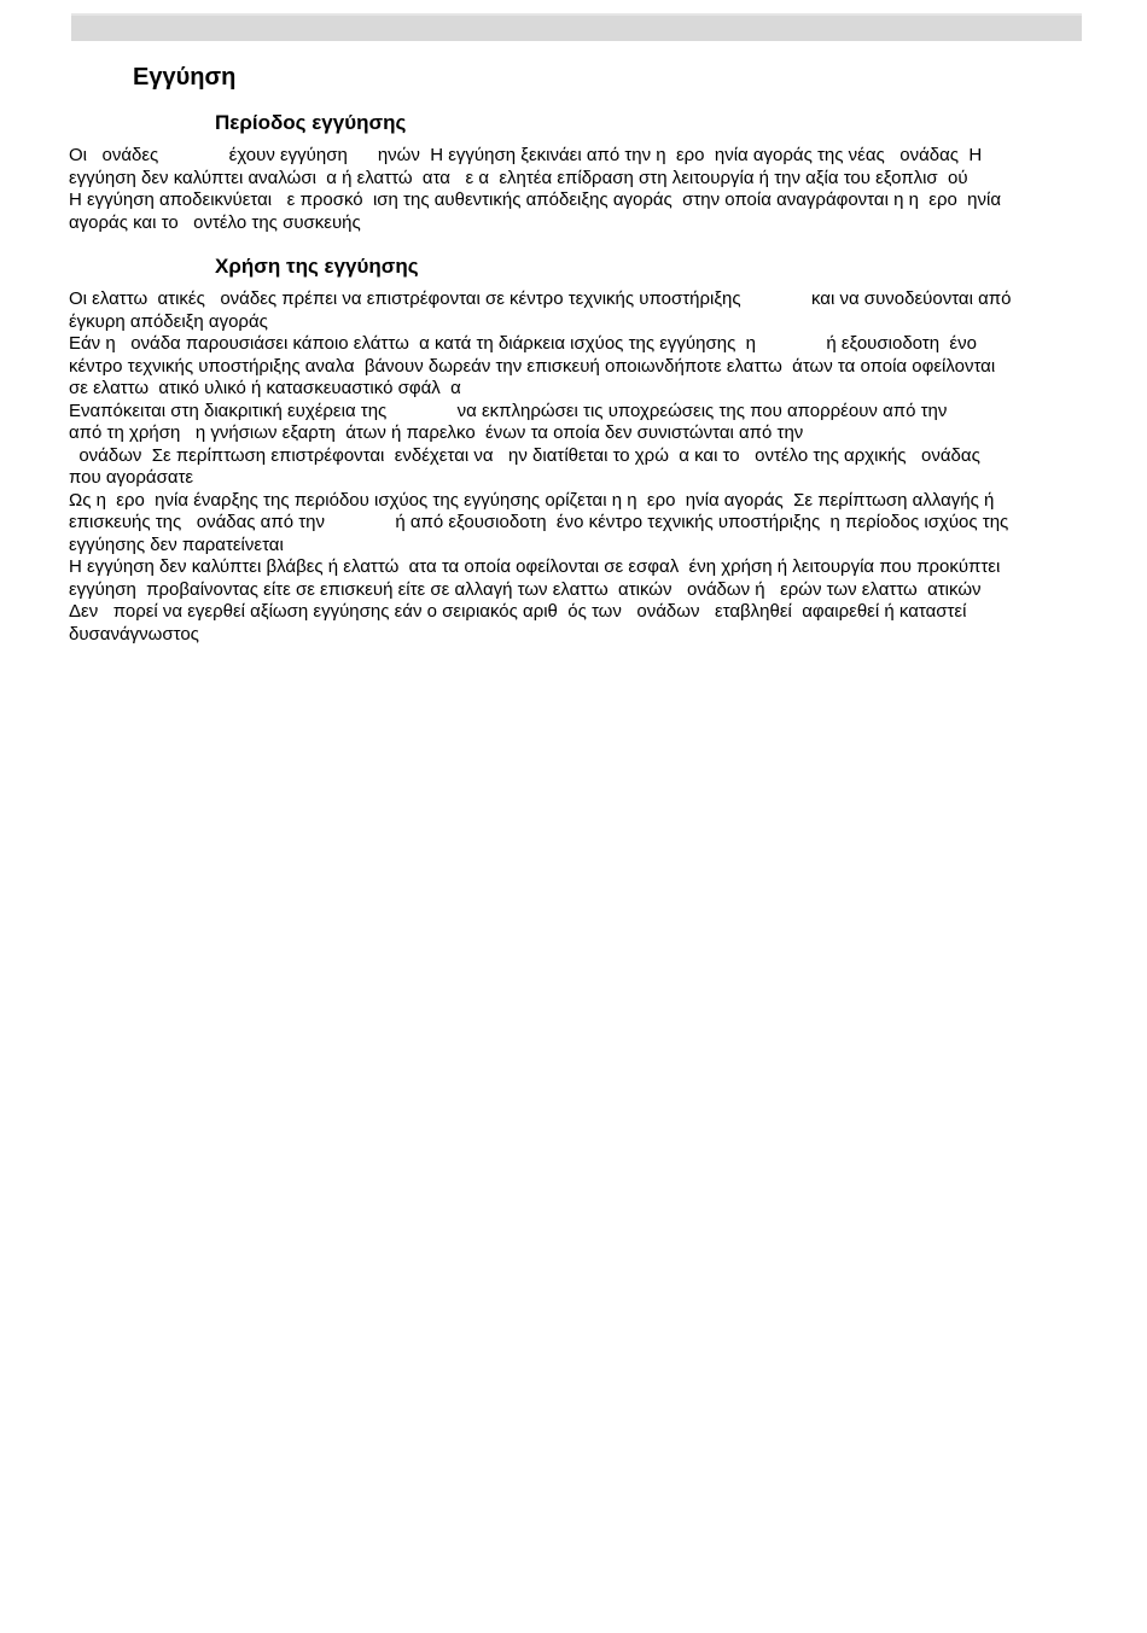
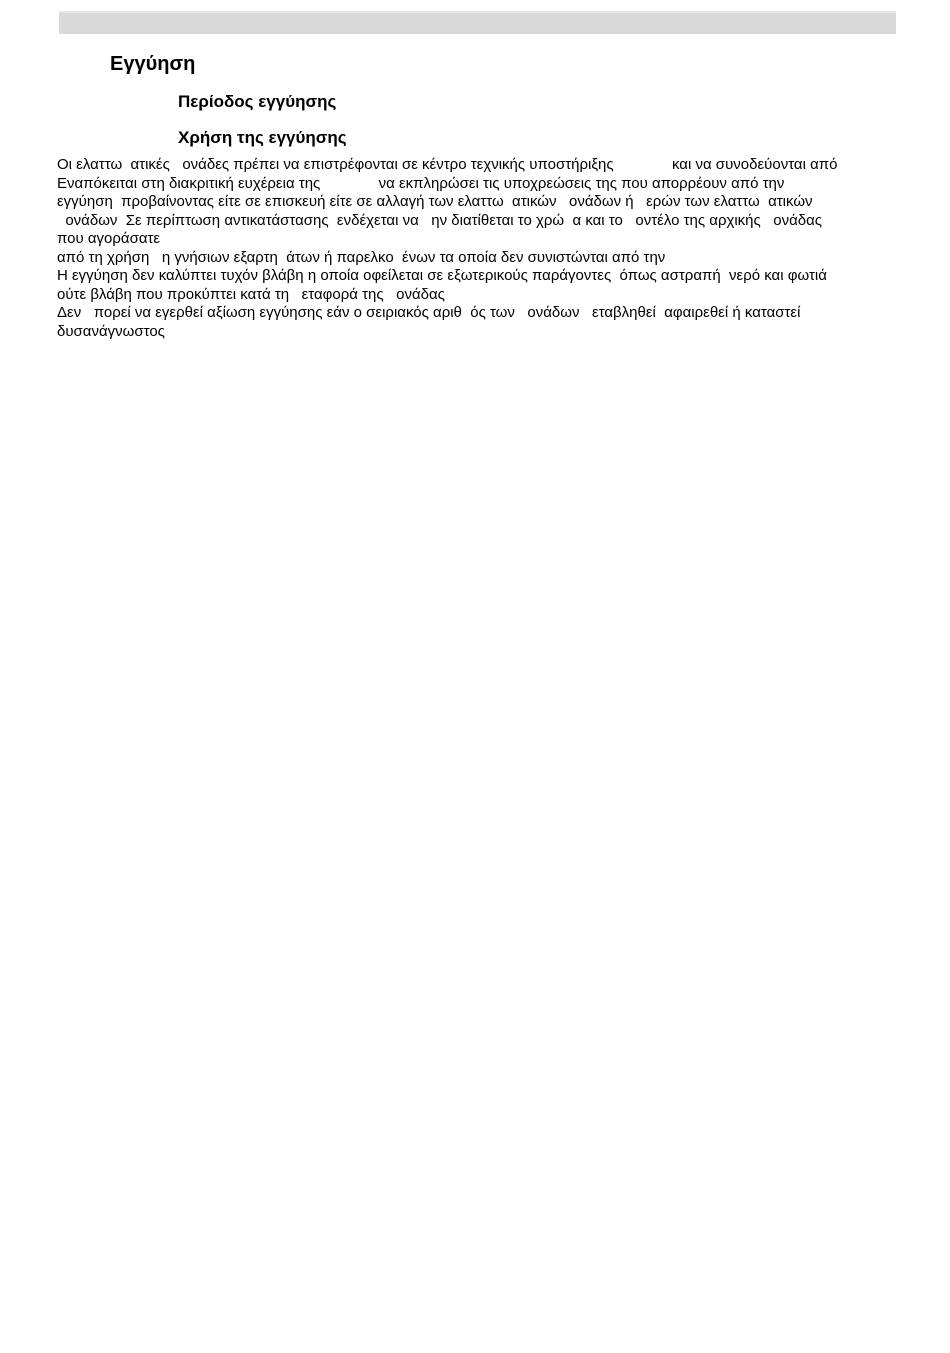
  Εγγύηση
  Περίοδος εγγύησης
- Οι ονάδες έχουν εγγύηση ηνών Η εγγύηση ξεκινάει από την η ερο ηνία αγοράς της νέας ονάδας Η
- εγγύηση δεν καλύπτει αναλώσι α ή ελαττώ ατα ε α ελητέα επίδραση στη λειτουργία ή την αξία του εξοπλισ ού
- Η εγγύηση αποδεικνύεται ε προσκό ιση της αυθεντικής απόδειξης αγοράς στην οποία αναγράφονται η η ερο ηνία
- αγοράς και το οντέλο της συσκευής
  Χρήση της εγγύησης
  Οι ελαττω ατικές ονάδες πρέπει να επιστρέφονται σε κέντρο τεχνικής υποστήριξης και να συνοδεύονται από
- έγκυρη απόδειξη αγοράς
- Εάν η ονάδα παρουσιάσει κάποιο ελάττω α κατά τη διάρκεια ισχύος της εγγύησης η ή εξουσιοδοτη ένο
- κέντρο τεχνικής υποστήριξης αναλα βάνουν δωρεάν την επισκευή οποιωνδήποτε ελαττω άτων τα οποία οφείλονται
- σε ελαττω ατικό υλικό ή κατασκευαστικό σφάλ α
  Εναπόκειται στη διακριτική ευχέρεια της να εκπληρώσει τις υποχρεώσεις της που απορρέουν από την
- από τη χρήση η γνήσιων εξαρτη άτων ή παρελκο ένων τα οποία δεν συνιστώνται από την
+ εγγύηση προβαίνοντας είτε σε επισκευή είτε σε αλλαγή των ελαττω ατικών ονάδων ή ερών των ελαττω ατικών
- ονάδων Σε περίπτωση επιστρέφονται ενδέχεται να ην διατίθεται το χρώ α και το οντέλο της αρχικής ονάδας
+ ονάδων Σε περίπτωση αντικατάστασης ενδέχεται να ην διατίθεται το χρώ α και το οντέλο της αρχικής ονάδας
  που αγοράσατε
- Ως η ερο ηνία έναρξης της περιόδου ισχύος της εγγύησης ορίζεται η η ερο ηνία αγοράς Σε περίπτωση αλλαγής ή
- επισκευής της ονάδας από την ή από εξουσιοδοτη ένο κέντρο τεχνικής υποστήριξης η περίοδος ισχύος της
- εγγύησης δεν παρατείνεται
- Η εγγύηση δεν καλύπτει βλάβες ή ελαττώ ατα τα οποία οφείλονται σε εσφαλ ένη χρήση ή λειτουργία που προκύπτει
- εγγύηση προβαίνοντας είτε σε επισκευή είτε σε αλλαγή των ελαττω ατικών ονάδων ή ερών των ελαττω ατικών
+ από τη χρήση η γνήσιων εξαρτη άτων ή παρελκο ένων τα οποία δεν συνιστώνται από την
+ Η εγγύηση δεν καλύπτει τυχόν βλάβη η οποία οφείλεται σε εξωτερικούς παράγοντες όπως αστραπή νερό και φωτιά
+ ούτε βλάβη που προκύπτει κατά τη εταφορά της ονάδας
  Δεν πορεί να εγερθεί αξίωση εγγύησης εάν ο σειριακός αριθ ός των ονάδων εταβληθεί αφαιρεθεί ή καταστεί
  δυσανάγνωστος
